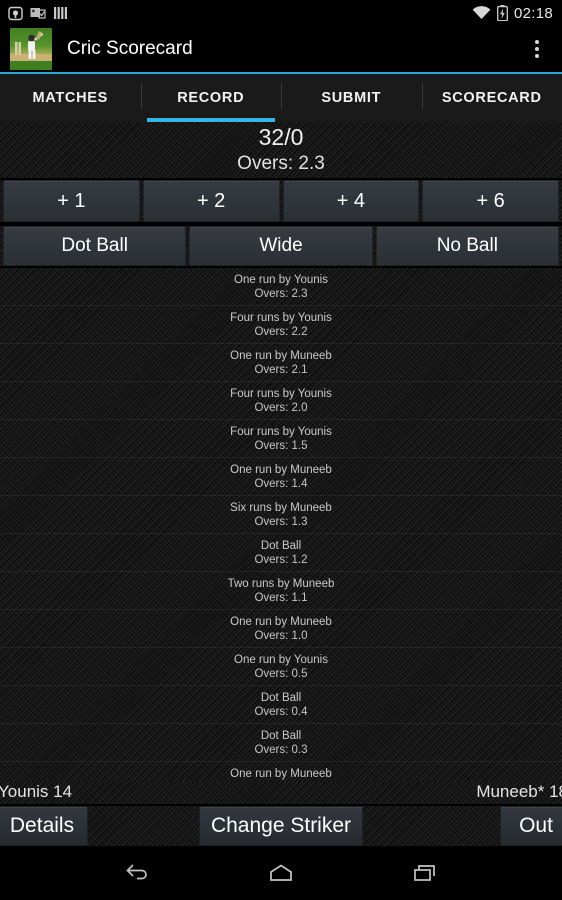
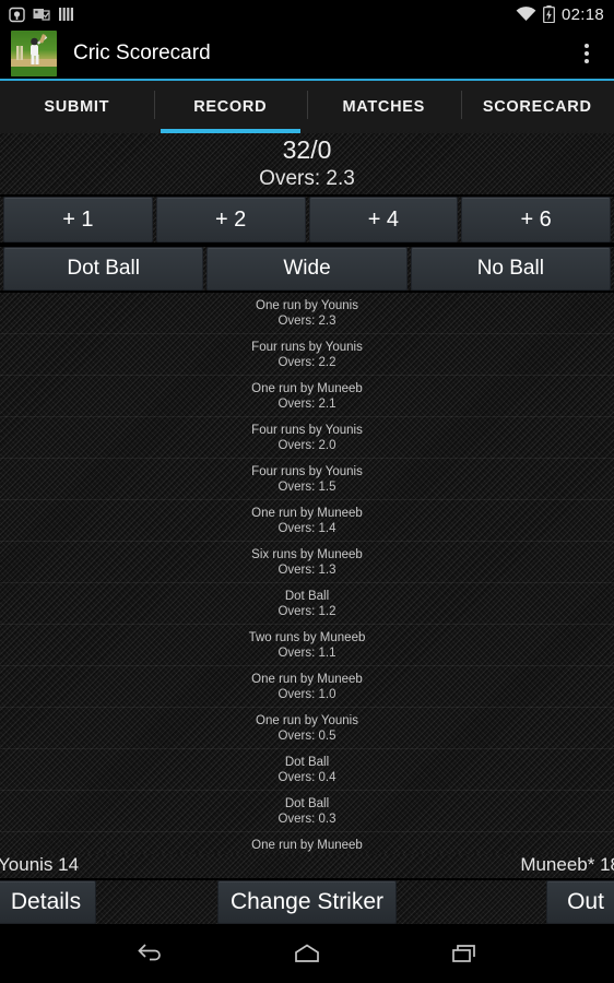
  02:18
  Cric Scorecard
- MATCHES
+ SUBMIT
  RECORD
- SUBMIT
+ MATCHES
  SCORECARD
  32/0
  Overs: 2.3
  + 1
  + 2
  + 4
  + 6
  Dot Ball
  Wide
  No Ball
  One run by Younis
  Overs: 2.3
  Four runs by Younis
  Overs: 2.2
  One run by Muneeb
  Overs: 2.1
  Four runs by Younis
  Overs: 2.0
  Four runs by Younis
  Overs: 1.5
  One run by Muneeb
  Overs: 1.4
  Six runs by Muneeb
  Overs: 1.3
  Dot Ball
  Overs: 1.2
  Two runs by Muneeb
  Overs: 1.1
  One run by Muneeb
  Overs: 1.0
  One run by Younis
  Overs: 0.5
  Dot Ball
  Overs: 0.4
  Dot Ball
  Overs: 0.3
  One run by Muneeb
  Younis 14
  Muneeb* 1
  Details
  Change Striker
  Out
